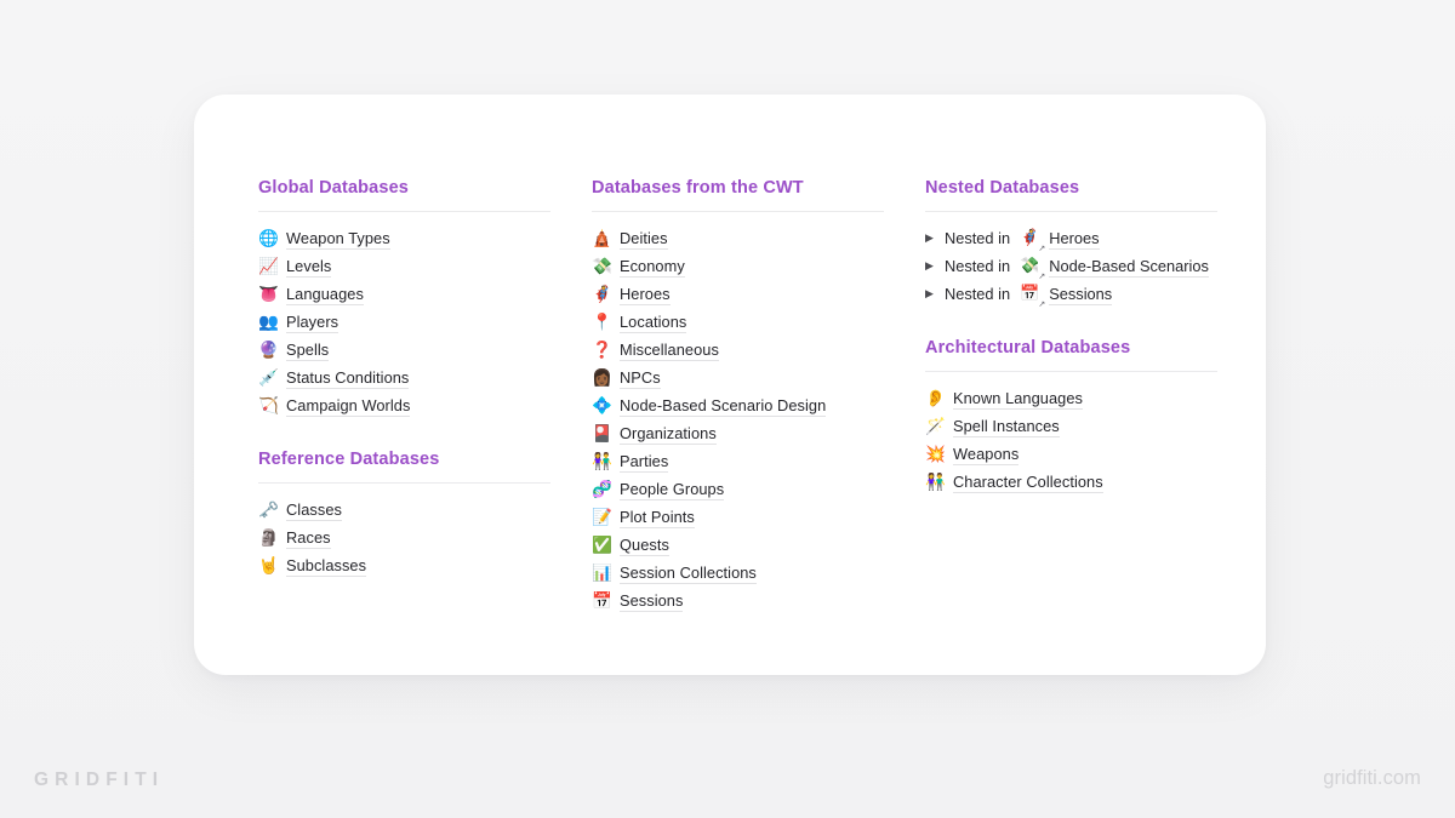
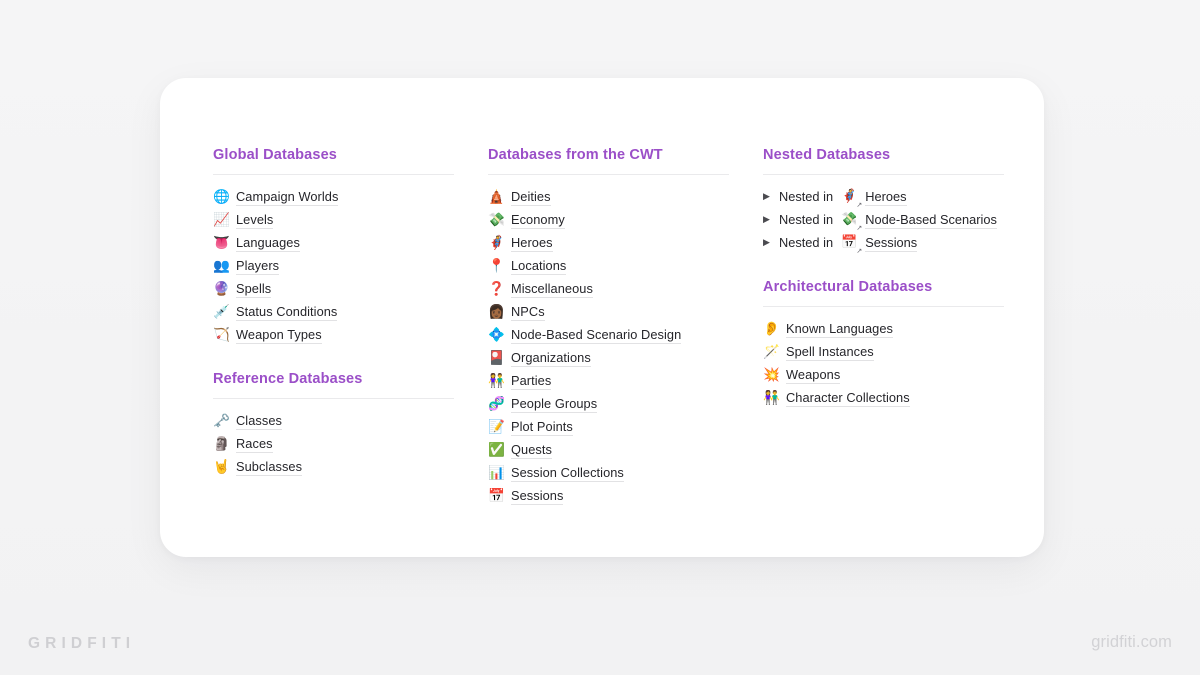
  Global Databases
  🌐
- Weapon Types
+ Campaign Worlds
  📈
  Levels
  👅
  Languages
  👥
  Players
  🔮
  Spells
  💉
  Status Conditions
  🏹
- Campaign Worlds
+ Weapon Types
  Reference Databases
  🗝️
  Classes
  🗿
  Races
  🤘
  Subclasses
  Databases from the CWT
  🛕
  Deities
  💸
  Economy
  🦸
  Heroes
  📍
  Locations
  ❓
  Miscellaneous
  👩🏾
  NPCs
  💠
  Node-Based Scenario Design
  🎴
  Organizations
  👫
  Parties
  🧬
  People Groups
  📝
  Plot Points
  ✅
  Quests
  📊
  Session Collections
  📅
  Sessions
  Nested Databases
  ▶
  Nested in
  🦸
  ↗
  Heroes
  ▶
  Nested in
  💸
  ↗
  Node-Based Scenarios
  ▶
  Nested in
  📅
  ↗
  Sessions
  Architectural Databases
  👂
  Known Languages
  🪄
  Spell Instances
  💥
  Weapons
  👫
  Character Collections
  GRIDFITI
  gridfiti.com
